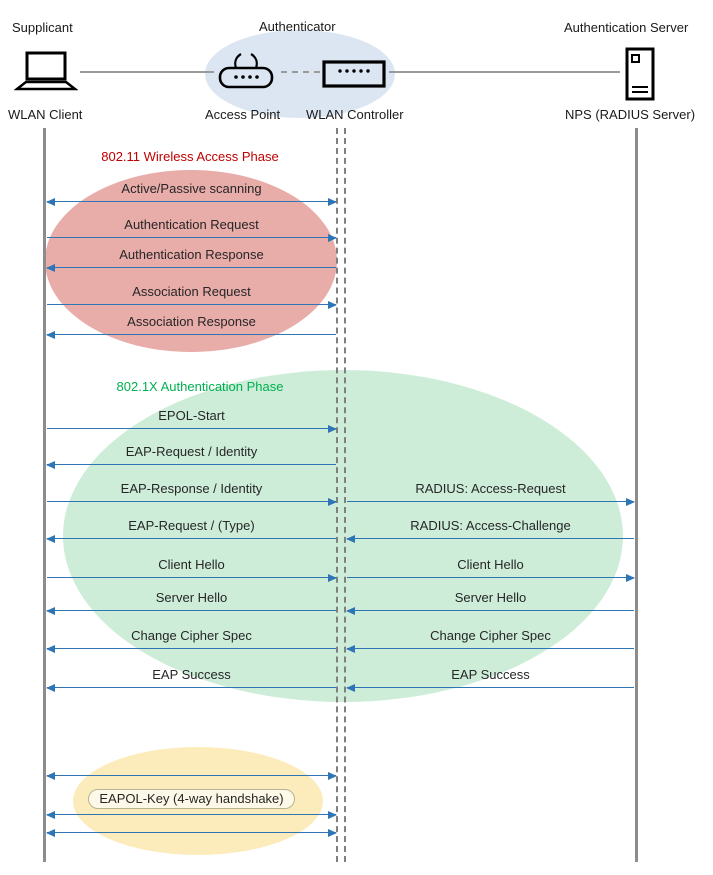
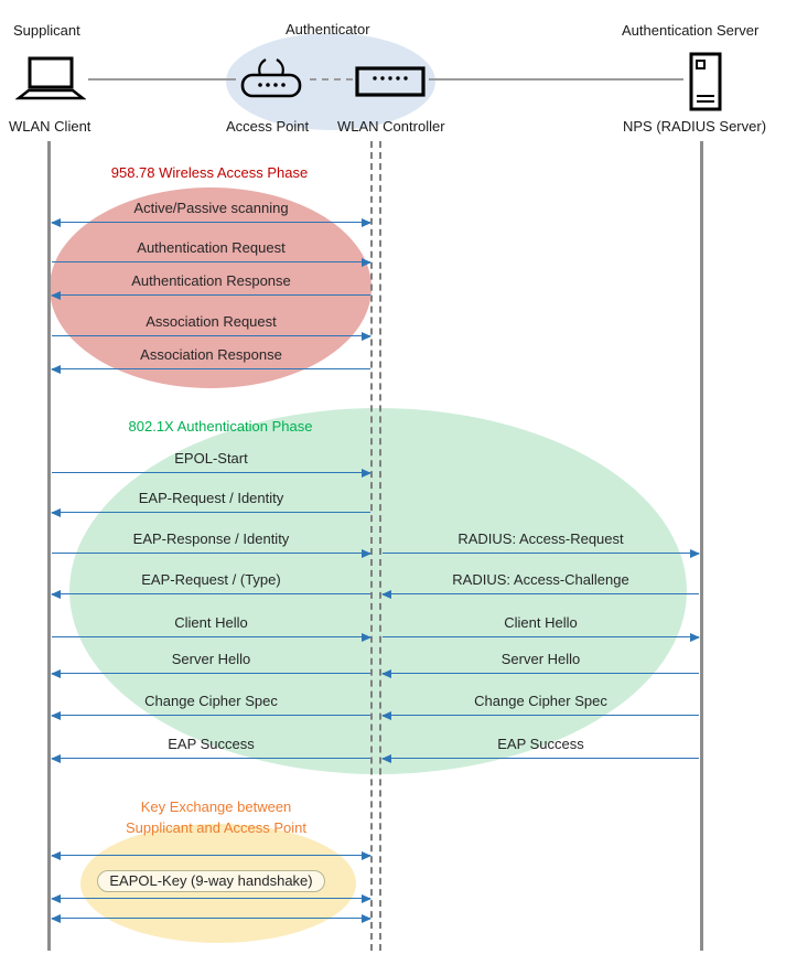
  Supplicant
  Authenticator
  Authentication Server
  WLAN Client
  Access Point
  WLAN Controller
  NPS (RADIUS Server)
- 802.11 Wireless Access Phase
+ 958.78 Wireless Access Phase
  802.1X Authentication Phase
+ Key Exchange between Supplicant and Access Point
  Active/Passive scanning
  Authentication Request
  Authentication Response
  Association Request
  Association Response
  EPOL-Start
  EAP-Request / Identity
  EAP-Response / Identity
  RADIUS: Access-Request
  EAP-Request / (Type)
  RADIUS: Access-Challenge
  Client Hello
  Client Hello
  Server Hello
  Server Hello
  Change Cipher Spec
  Change Cipher Spec
  EAP Success
  EAP Success
- EAPOL-Key (4-way handshake)
+ EAPOL-Key (9-way handshake)
